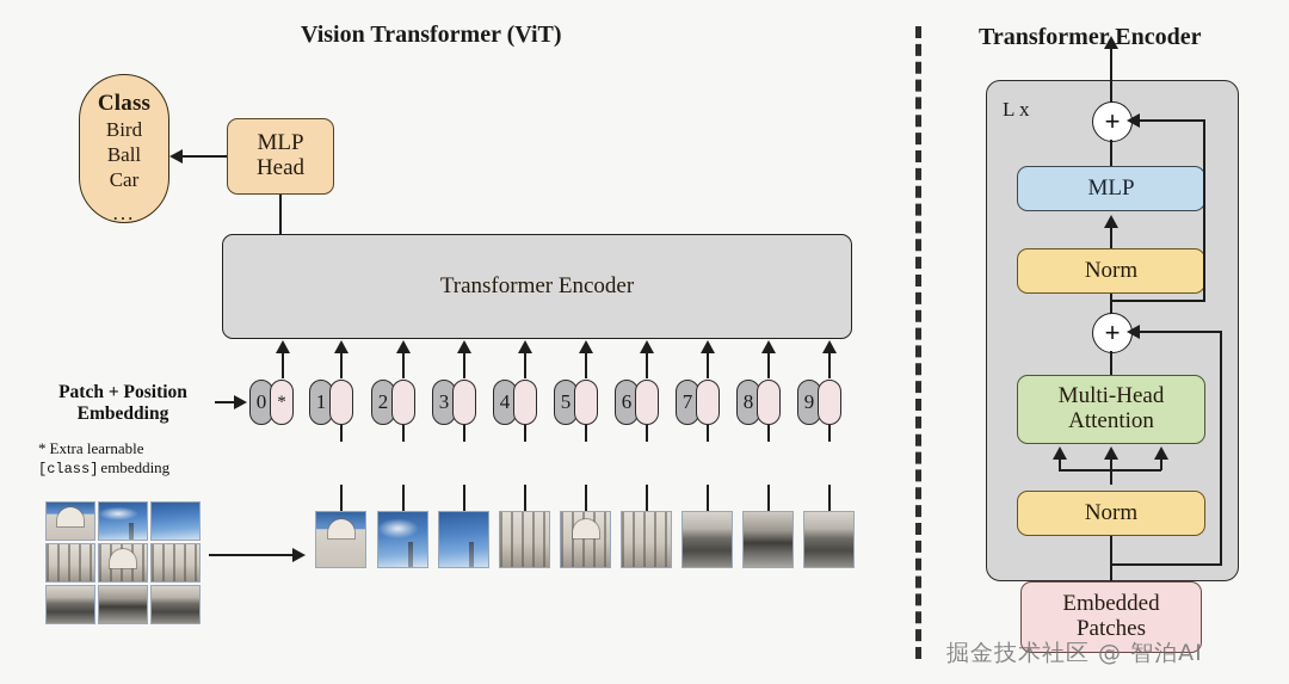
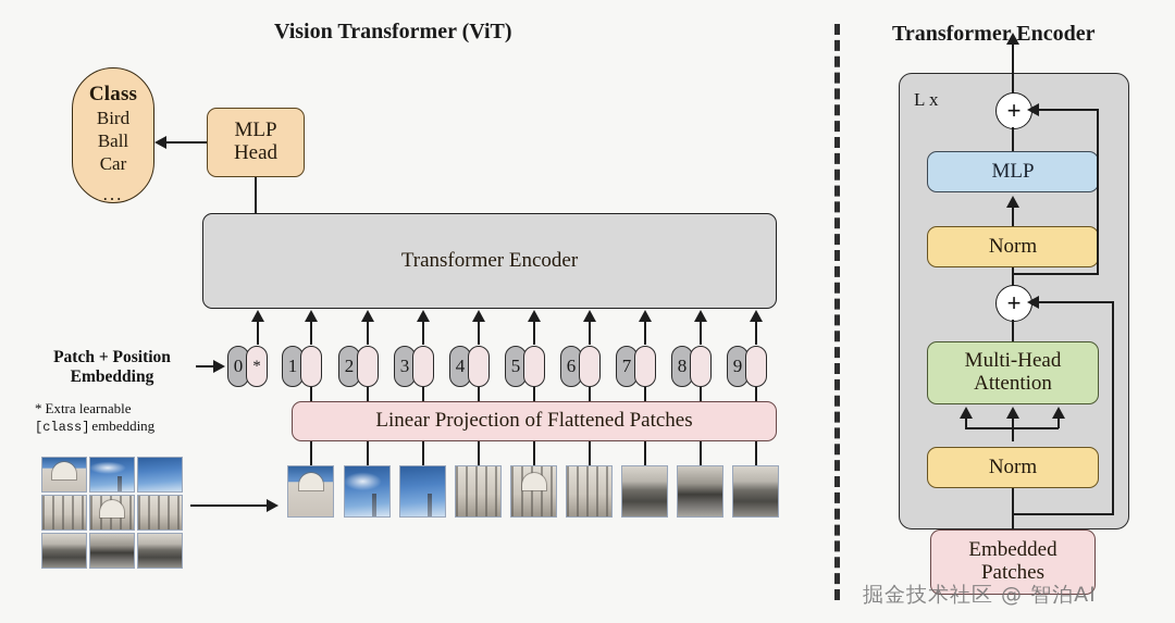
  Vision Transformer (ViT)
  Class
  Bird
  Ball
  Car
  ...
  MLP
  Head
  Transformer Encoder
  0
  *
  1
  2
  3
  4
  5
  6
  7
  8
  9
+ Linear Projection of Flattened Patches
  Patch + Position
  Embedding
  *
  Extra learnable
  [class]
  embedding
  Transformer Encoder
  L x
  +
  MLP
  Norm
  +
  Multi-Head
  Attention
  Norm
  Embedded
  Patches
  掘金技术社区 @ 智泊AI
